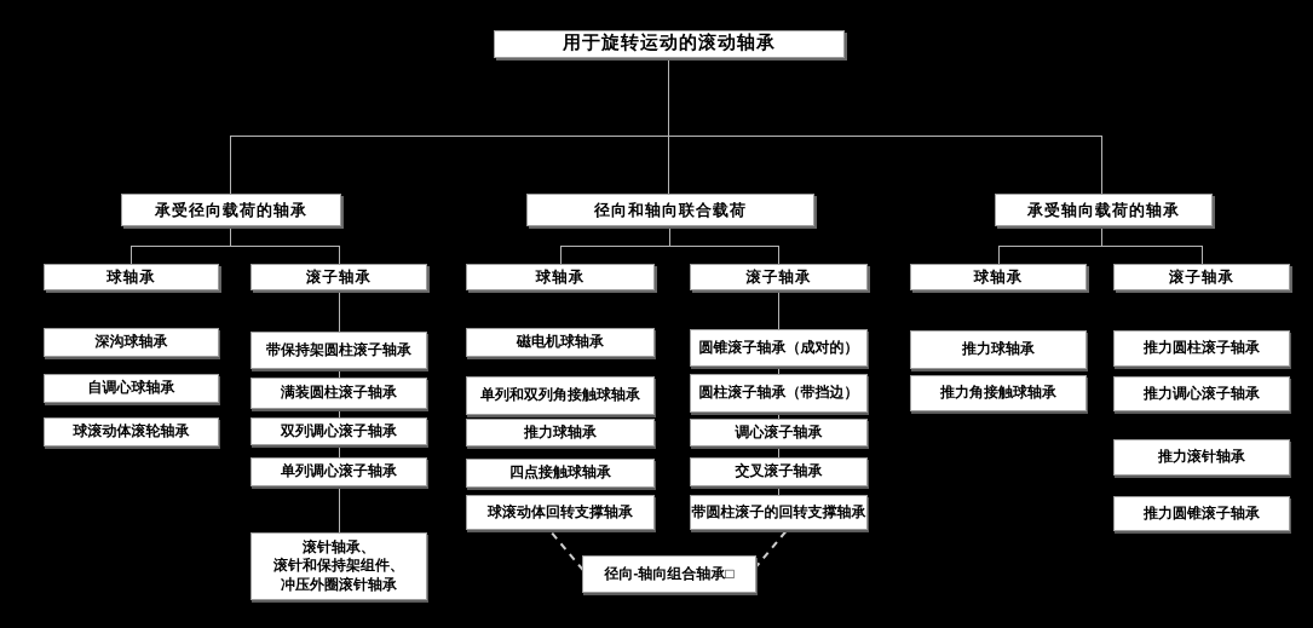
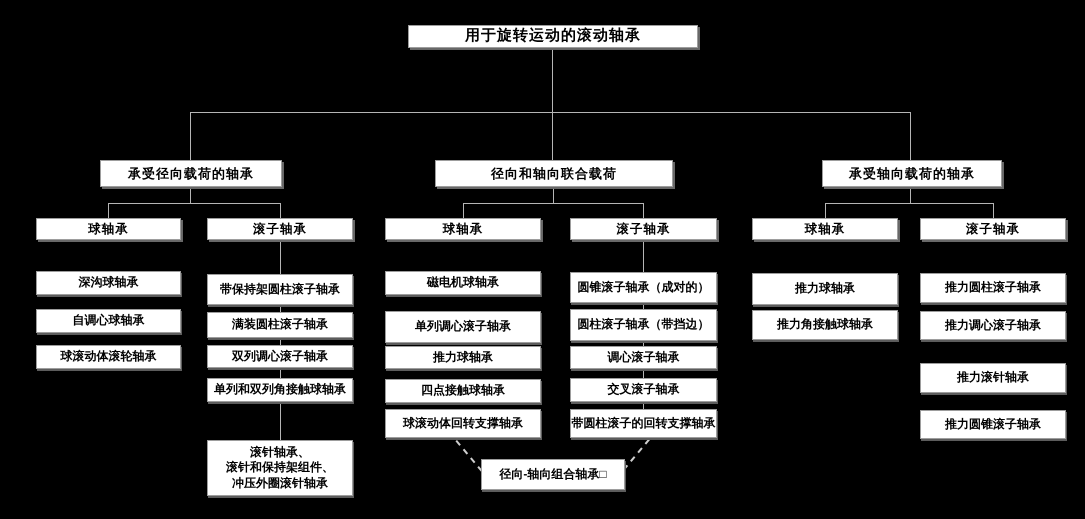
  用于旋转运动的滚动轴承
  承受径向载荷的轴承
  径向和轴向联合载荷
  承受轴向载荷的轴承
  球轴承
  滚子轴承
  球轴承
  滚子轴承
  球轴承
  滚子轴承
  深沟球轴承
  自调心球轴承
  球滚动体滚轮轴承
  带保持架圆柱滚子轴承
  满装圆柱滚子轴承
  双列调心滚子轴承
- 单列调心滚子轴承
+ 单列和双列角接触球轴承
  滚针轴承、
  滚针和保持架组件、
  冲压外圈滚针轴承
  磁电机球轴承
- 单列和双列角接触球轴承
+ 单列调心滚子轴承
  推力球轴承
  四点接触球轴承
  球滚动体回转支撑轴承
  圆锥滚子轴承（成对的）
  圆柱滚子轴承（带挡边）
  调心滚子轴承
  交叉滚子轴承
  带圆柱滚子的回转支撑轴承
  径向-轴向组合轴承□
  推力球轴承
  推力角接触球轴承
  推力圆柱滚子轴承
  推力调心滚子轴承
  推力滚针轴承
  推力圆锥滚子轴承
